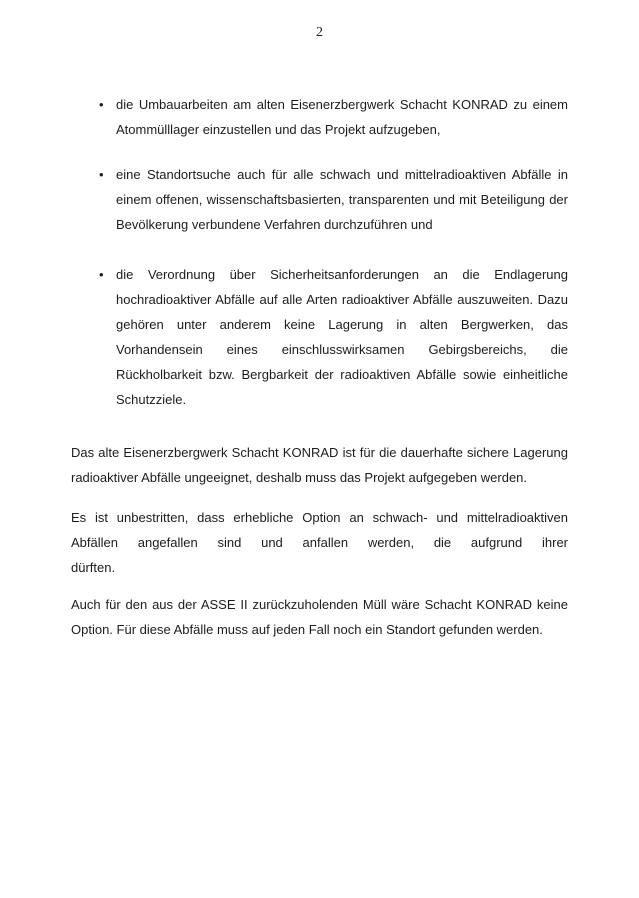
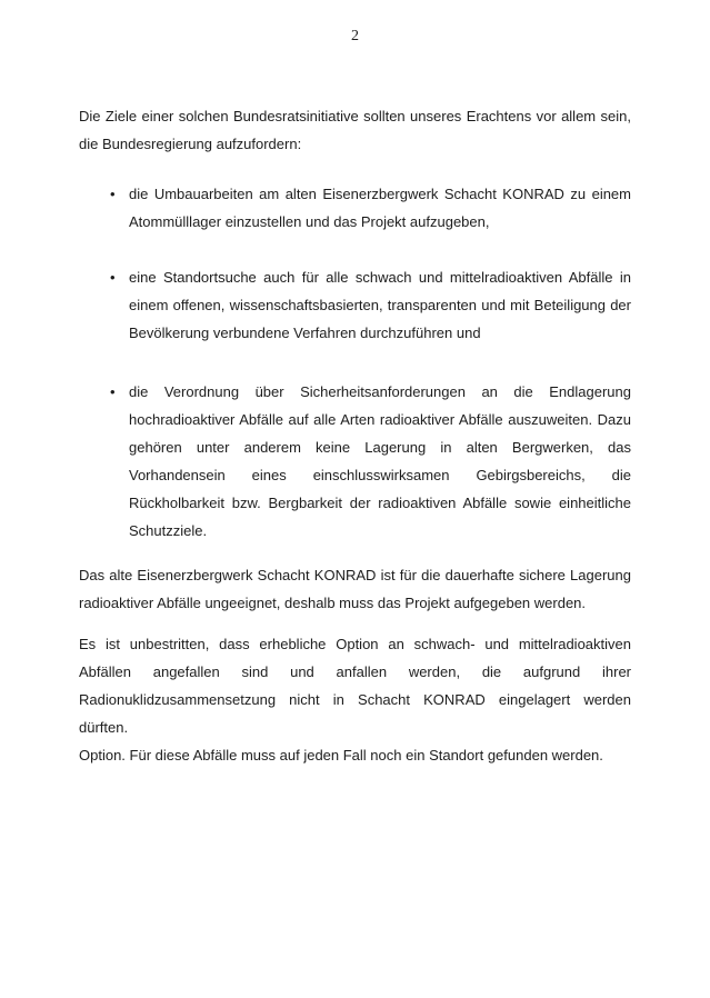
  2
+ Die Ziele einer solchen Bundesratsinitiative sollten unseres Erachtens vor allem sein,
+ die Bundesregierung aufzufordern:
  •
  die Umbauarbeiten am alten Eisenerzbergwerk Schacht KONRAD zu einem
  Atommülllager einzustellen und das Projekt aufzugeben,
  •
  eine Standortsuche auch für alle schwach und mittelradioaktiven Abfälle in
  einem offenen, wissenschaftsbasierten, transparenten und mit Beteiligung der
  Bevölkerung verbundene Verfahren durchzuführen und
  •
  die Verordnung über Sicherheitsanforderungen an die Endlagerung
  hochradioaktiver Abfälle auf alle Arten radioaktiver Abfälle auszuweiten. Dazu
  gehören unter anderem keine Lagerung in alten Bergwerken, das
  Vorhandensein eines einschlusswirksamen Gebirgsbereichs, die
  Rückholbarkeit bzw. Bergbarkeit der radioaktiven Abfälle sowie einheitliche
  Schutzziele.
  Das alte Eisenerzbergwerk Schacht KONRAD ist für die dauerhafte sichere Lagerung
  radioaktiver Abfälle ungeeignet, deshalb muss das Projekt aufgegeben werden.
  Es ist unbestritten, dass erhebliche Option an schwach- und mittelradioaktiven
  Abfällen angefallen sind und anfallen werden, die aufgrund ihrer
+ Radionuklidzusammensetzung nicht in Schacht KONRAD eingelagert werden
  dürften.
- Auch für den aus der ASSE II zurückzuholenden Müll wäre Schacht KONRAD keine
  Option. Für diese Abfälle muss auf jeden Fall noch ein Standort gefunden werden.
